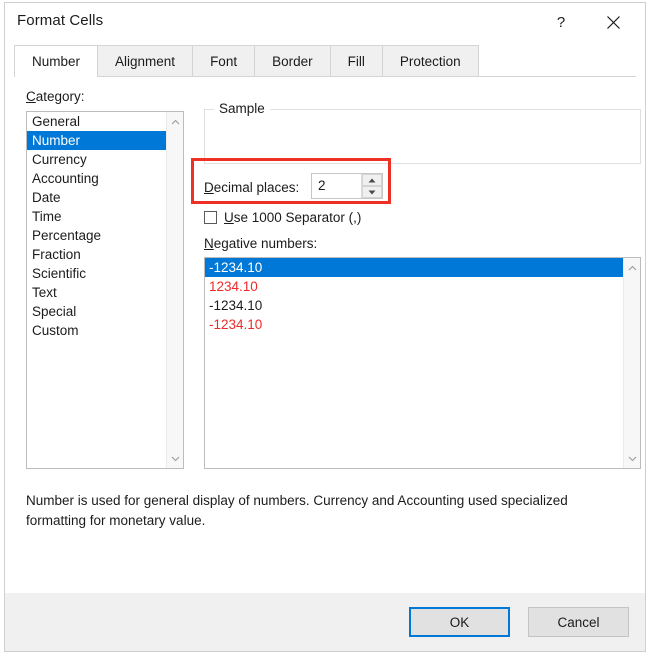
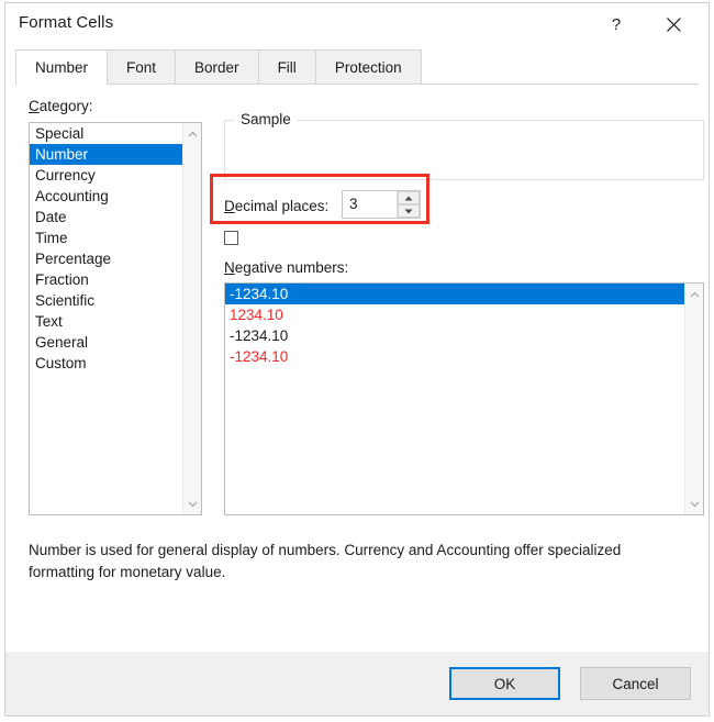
  Format Cells
  ?
  Number
- Alignment
  Font
  Border
  Fill
  Protection
  Category:
- General
+ Special
  Number
  Currency
  Accounting
  Date
  Time
  Percentage
  Fraction
  Scientific
  Text
- Special
+ General
  Custom
  Sample
  Decimal places:
- 2
+ 3
- Use 1000 Separator (,)
  Negative numbers:
  -1234.10
  1234.10
  -1234.10
  -1234.10
- Number is used for general display of numbers. Currency and Accounting used specialized formatting for monetary value.
+ Number is used for general display of numbers. Currency and Accounting offer specialized formatting for monetary value.
  OK
  Cancel
